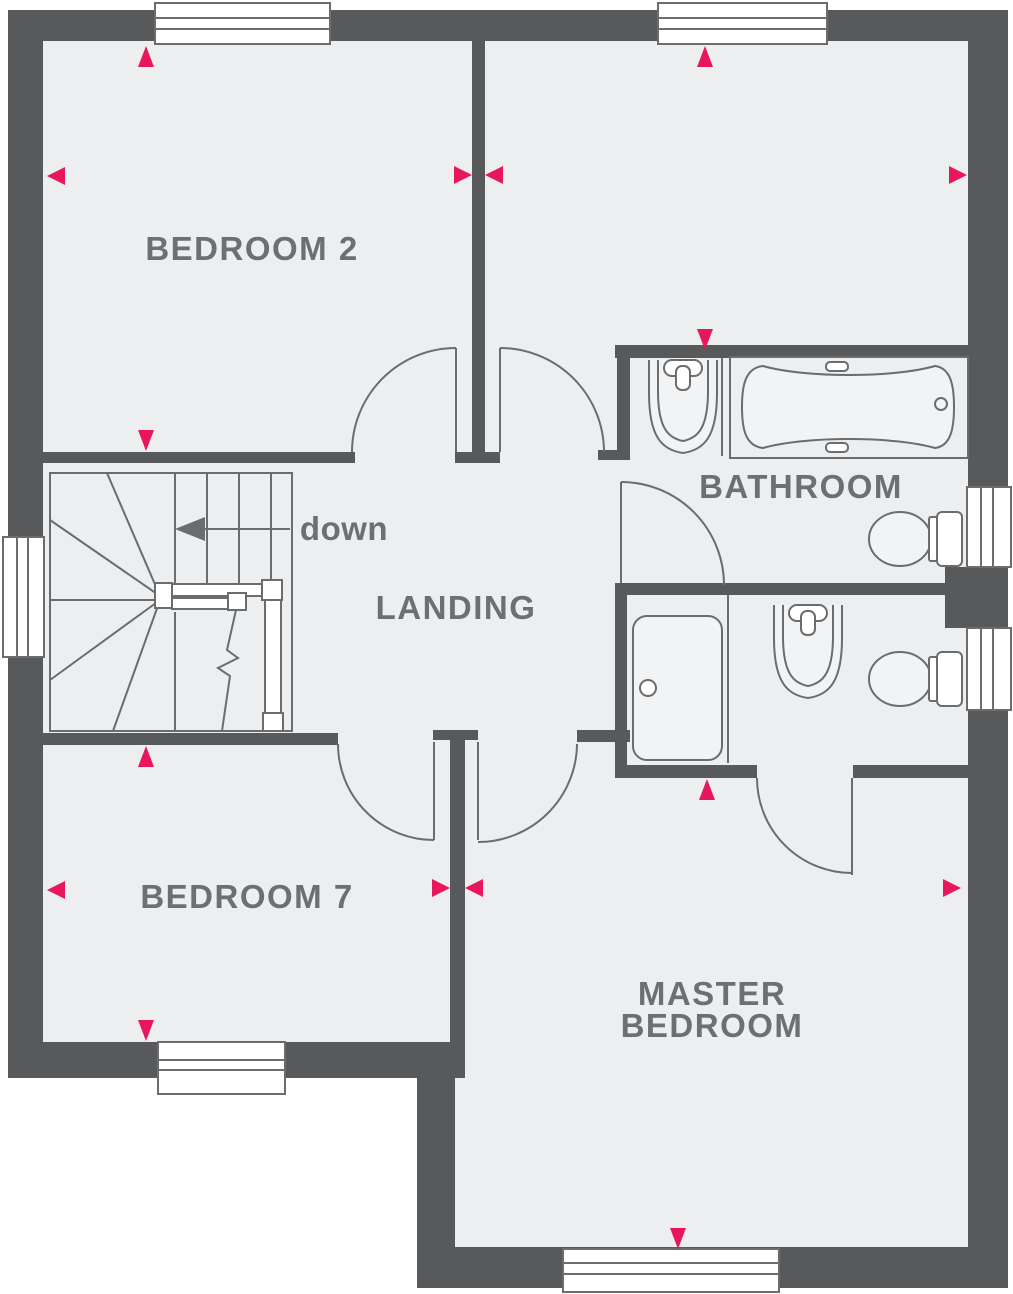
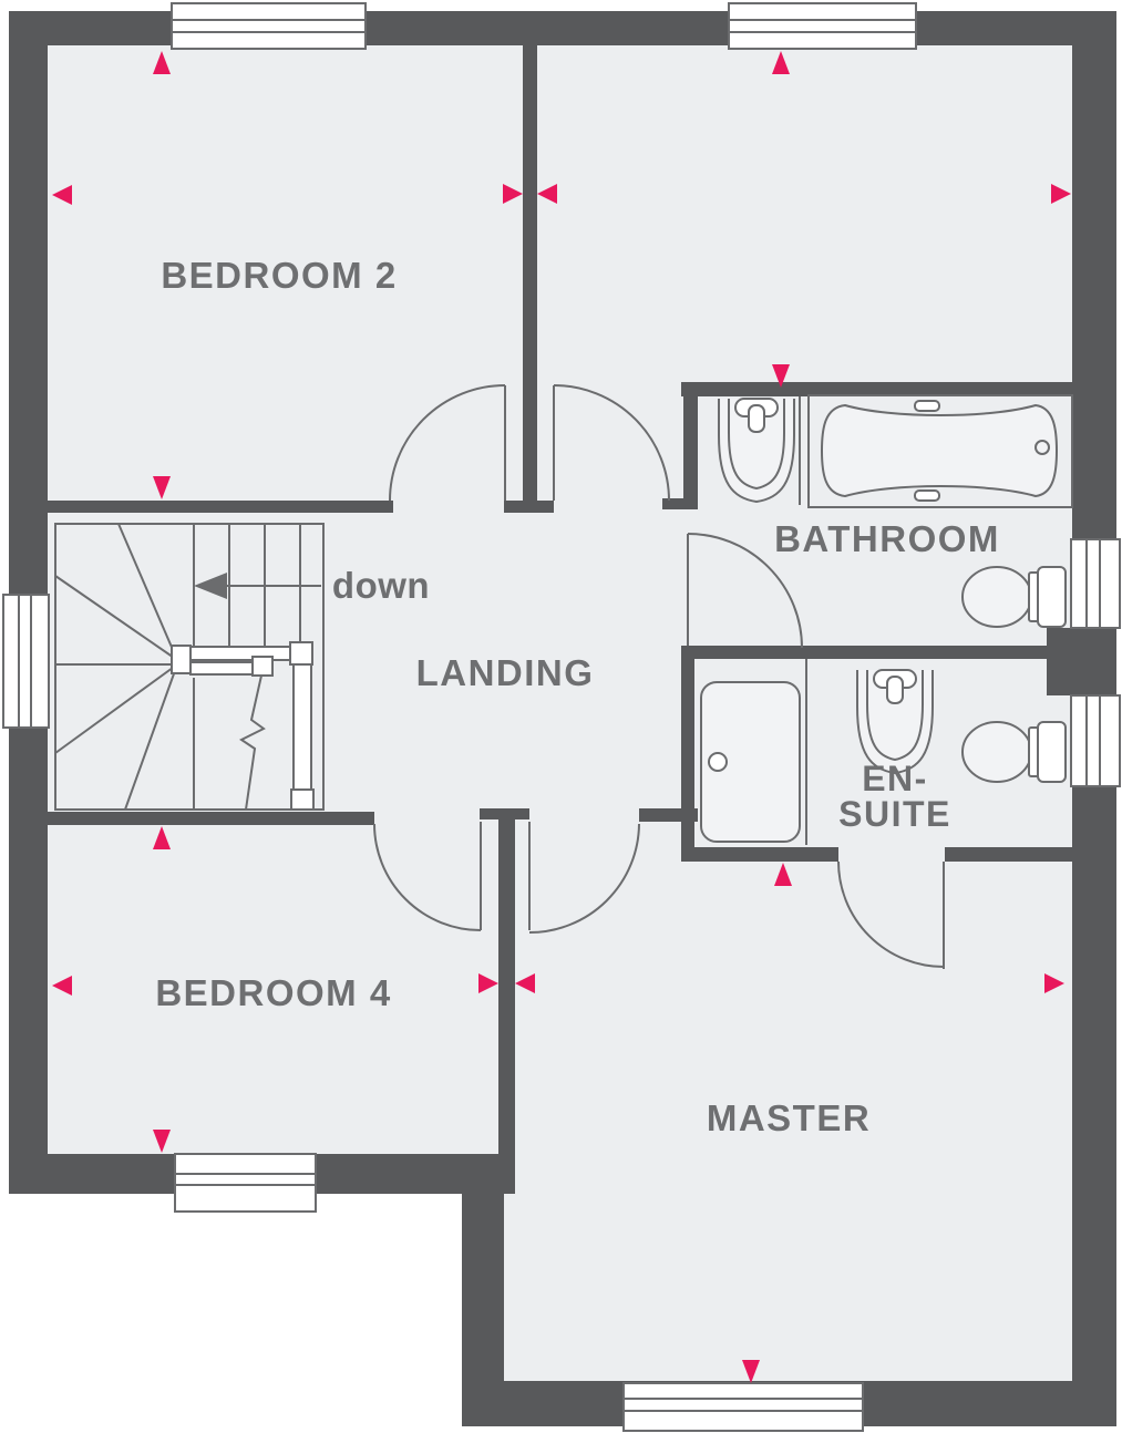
  BEDROOM 2
  BATHROOM
  LANDING
  down
+ EN-
+ SUITE
- BEDROOM 7
+ BEDROOM 4
  MASTER
- BEDROOM
